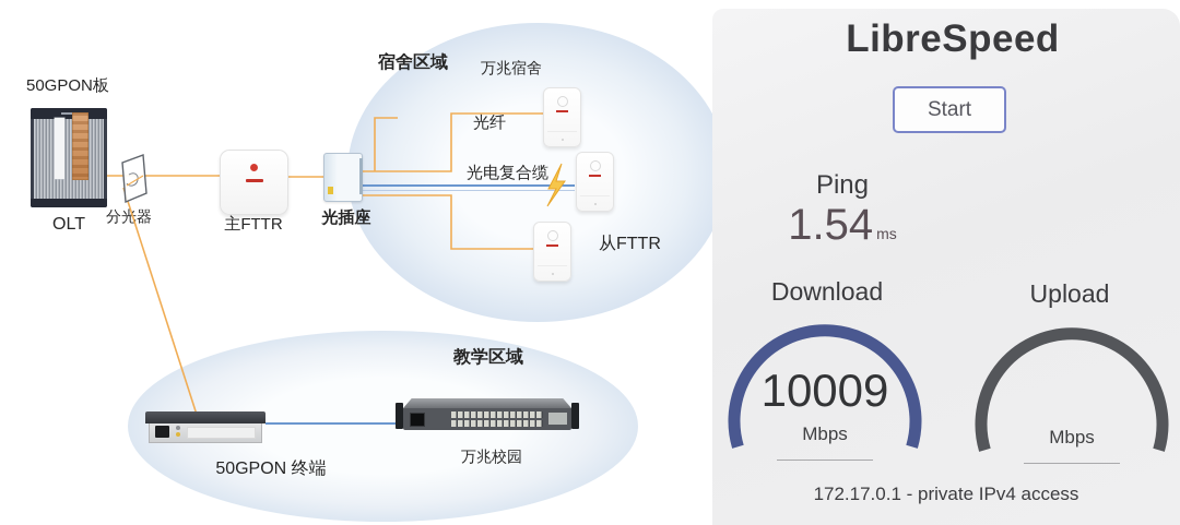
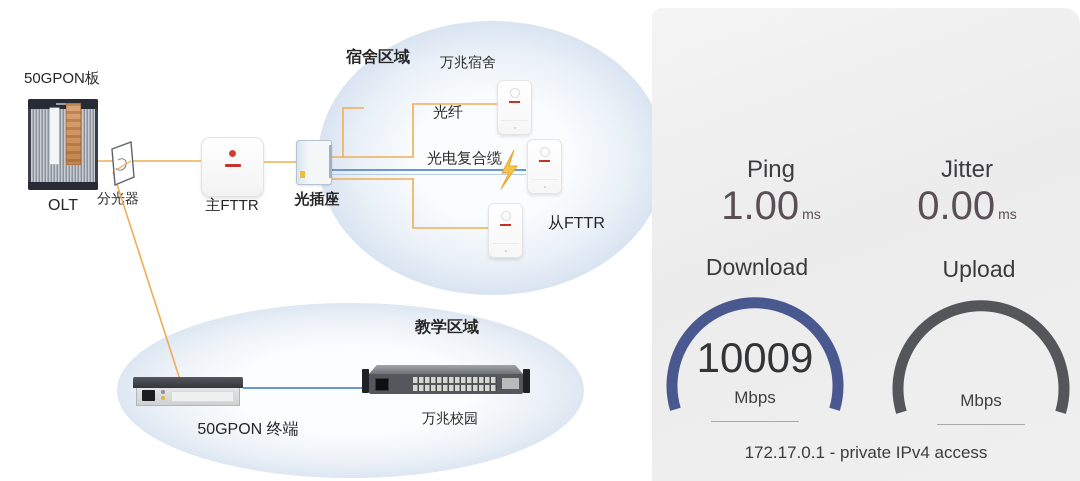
- LibreSpeed
- Start
  Ping
- 1.54 ms
+ 1.00 ms
+ Jitter
+ 0.00 ms
  Download
  Upload
  10009
  Mbps
  Mbps
  172.17.0.1 - private IPv4 access
  50GPON板
  OLT
  分光器
  主FTTR
  光插座
  宿舍区域
  万兆宿舍
  光纤
  光电复合缆
  从FTTR
  教学区域
  50GPON 终端
  万兆校园
